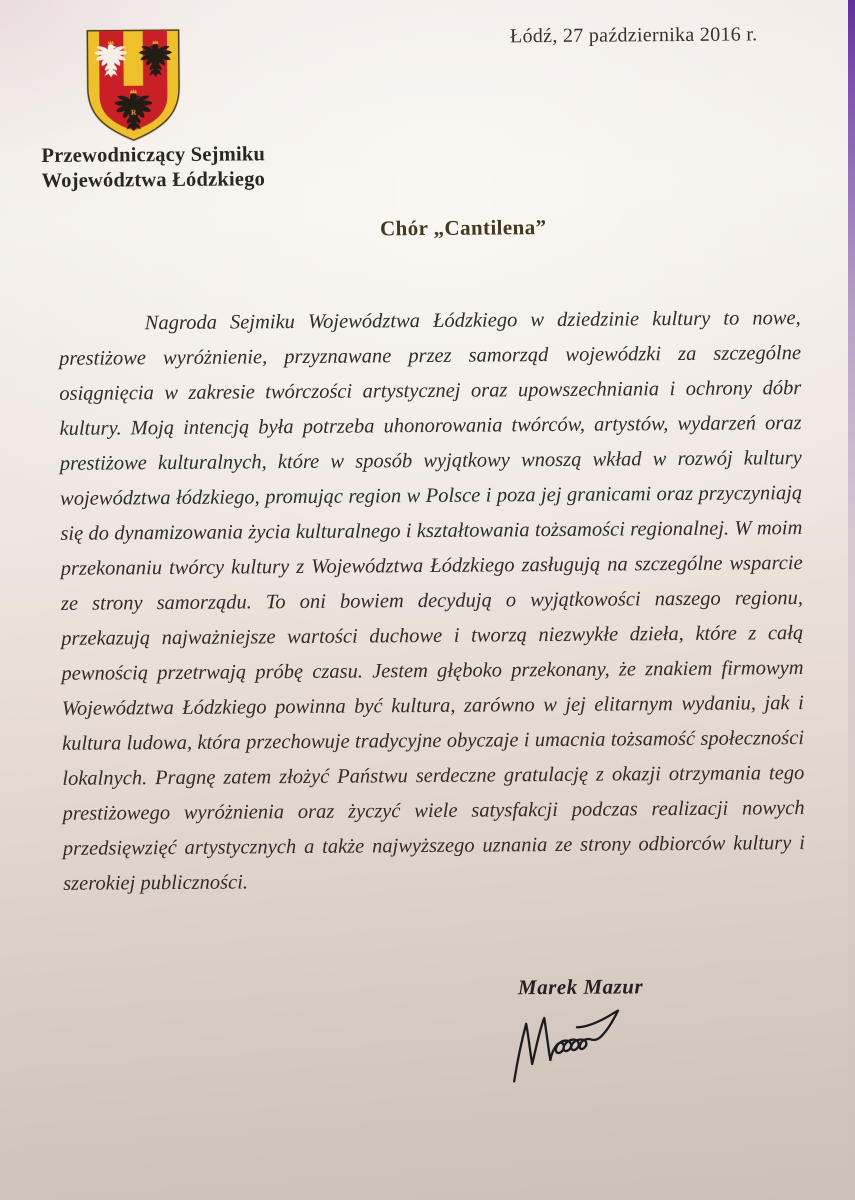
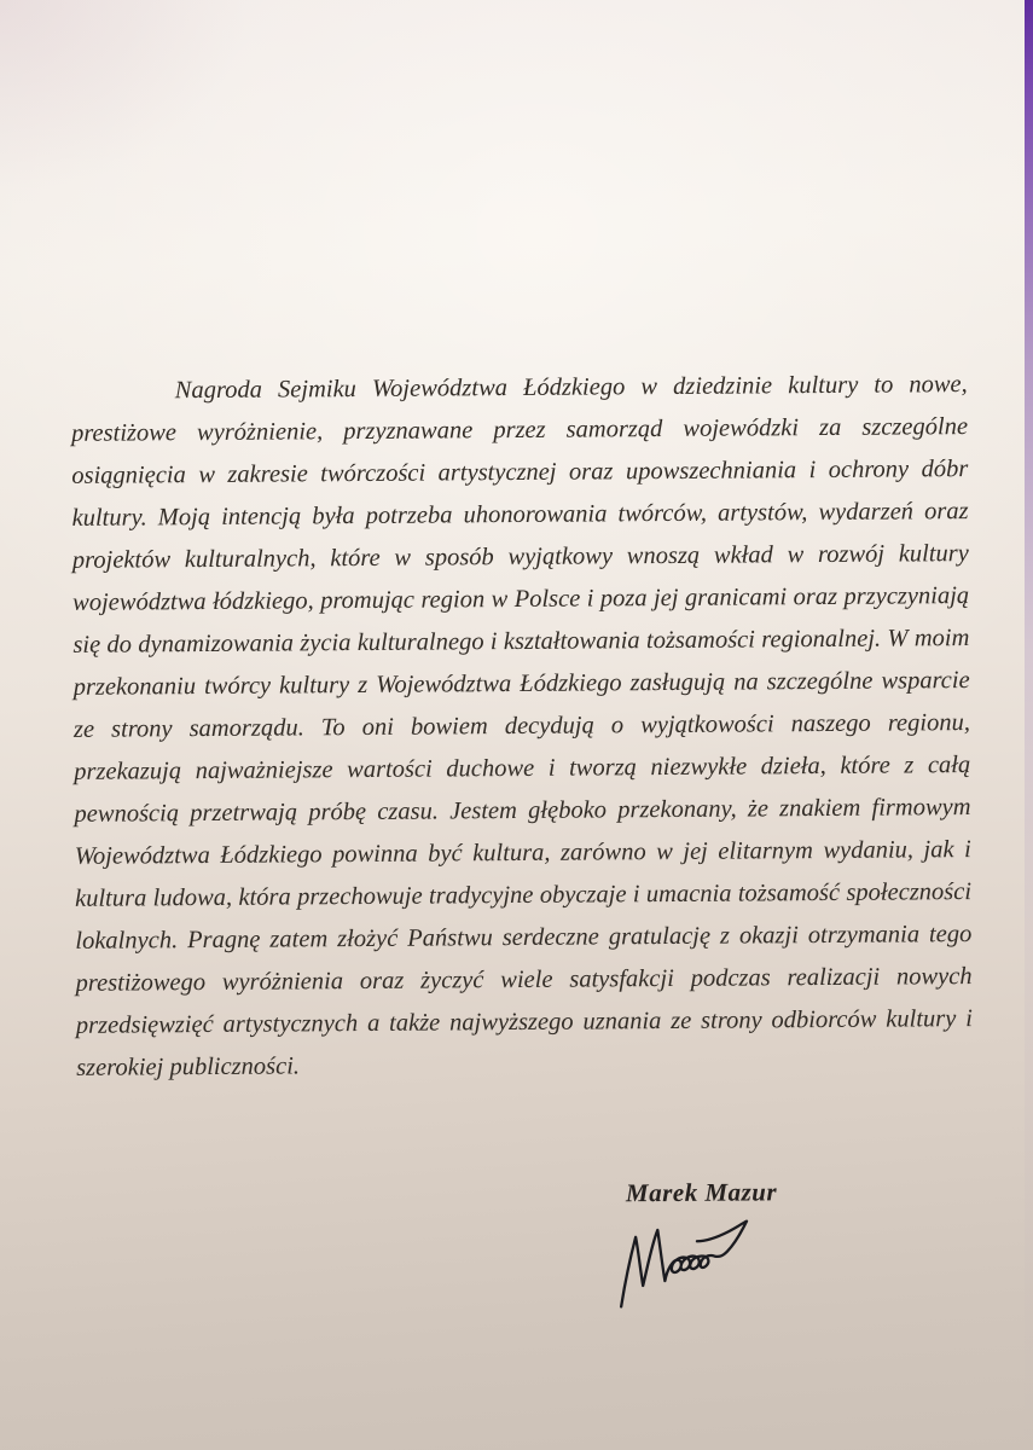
- Łódź, 27 października 2016 r.
- R
- Przewodniczący Sejmiku
- Województwa Łódzkiego
- Chór „Cantilena”
- Nagroda Sejmiku Województwa Łódzkiego w dziedzinie kultury to nowe, prestiżowe wyróżnienie, przyznawane przez samorząd wojewódzki za szczególne osiągnięcia w zakresie twórczości artystycznej oraz upowszechniania i ochrony dóbr kultury. Moją intencją była potrzeba uhonorowania twórców, artystów, wydarzeń oraz prestiżowe kulturalnych, które w sposób wyjątkowy wnoszą wkład w rozwój kultury województwa łódzkiego, promując region w Polsce i poza jej granicami oraz przyczyniają się do dynamizowania życia kulturalnego i kształtowania tożsamości regionalnej. W moim przekonaniu twórcy kultury z Województwa Łódzkiego zasługują na szczególne wsparcie ze strony samorządu. To oni bowiem decydują o wyjątkowości naszego regionu, przekazują najważniejsze wartości duchowe i tworzą niezwykłe dzieła, które z całą pewnością przetrwają próbę czasu. Jestem głęboko przekonany, że znakiem firmowym Województwa Łódzkiego powinna być kultura, zarówno w jej elitarnym wydaniu, jak i kultura ludowa, która przechowuje tradycyjne obyczaje i umacnia tożsamość społeczności lokalnych. Pragnę zatem złożyć Państwu serdeczne gratulację z okazji otrzymania tego prestiżowego wyróżnienia oraz życzyć wiele satysfakcji podczas realizacji nowych przedsięwzięć artystycznych a także najwyższego uznania ze strony odbiorców kultury i szerokiej publiczności.
+ Nagroda Sejmiku Województwa Łódzkiego w dziedzinie kultury to nowe, prestiżowe wyróżnienie, przyznawane przez samorząd wojewódzki za szczególne osiągnięcia w zakresie twórczości artystycznej oraz upowszechniania i ochrony dóbr kultury. Moją intencją była potrzeba uhonorowania twórców, artystów, wydarzeń oraz projektów kulturalnych, które w sposób wyjątkowy wnoszą wkład w rozwój kultury województwa łódzkiego, promując region w Polsce i poza jej granicami oraz przyczyniają się do dynamizowania życia kulturalnego i kształtowania tożsamości regionalnej. W moim przekonaniu twórcy kultury z Województwa Łódzkiego zasługują na szczególne wsparcie ze strony samorządu. To oni bowiem decydują o wyjątkowości naszego regionu, przekazują najważniejsze wartości duchowe i tworzą niezwykłe dzieła, które z całą pewnością przetrwają próbę czasu. Jestem głęboko przekonany, że znakiem firmowym Województwa Łódzkiego powinna być kultura, zarówno w jej elitarnym wydaniu, jak i kultura ludowa, która przechowuje tradycyjne obyczaje i umacnia tożsamość społeczności lokalnych. Pragnę zatem złożyć Państwu serdeczne gratulację z okazji otrzymania tego prestiżowego wyróżnienia oraz życzyć wiele satysfakcji podczas realizacji nowych przedsięwzięć artystycznych a także najwyższego uznania ze strony odbiorców kultury i szerokiej publiczności.
  Marek Mazur
